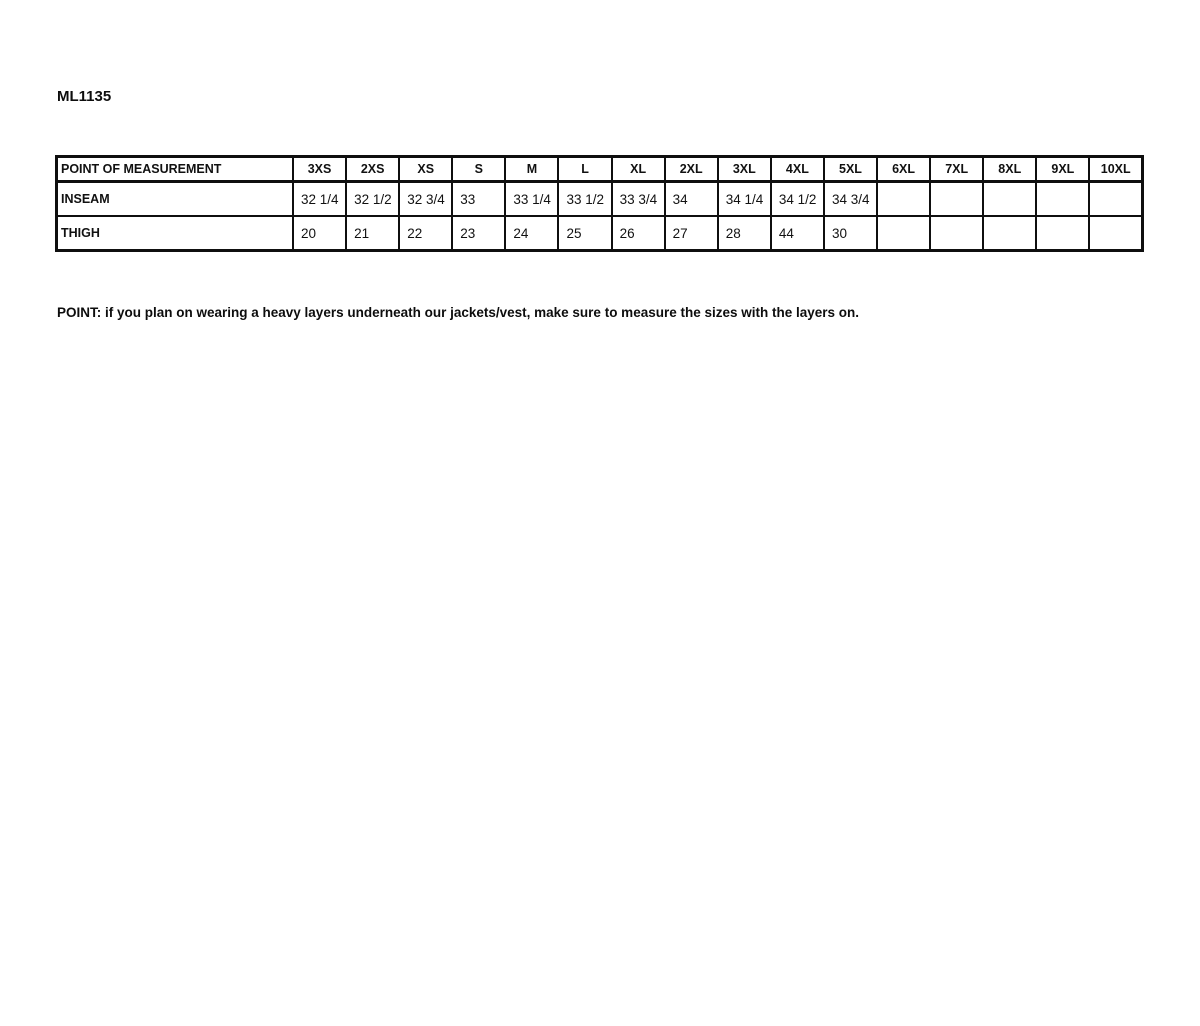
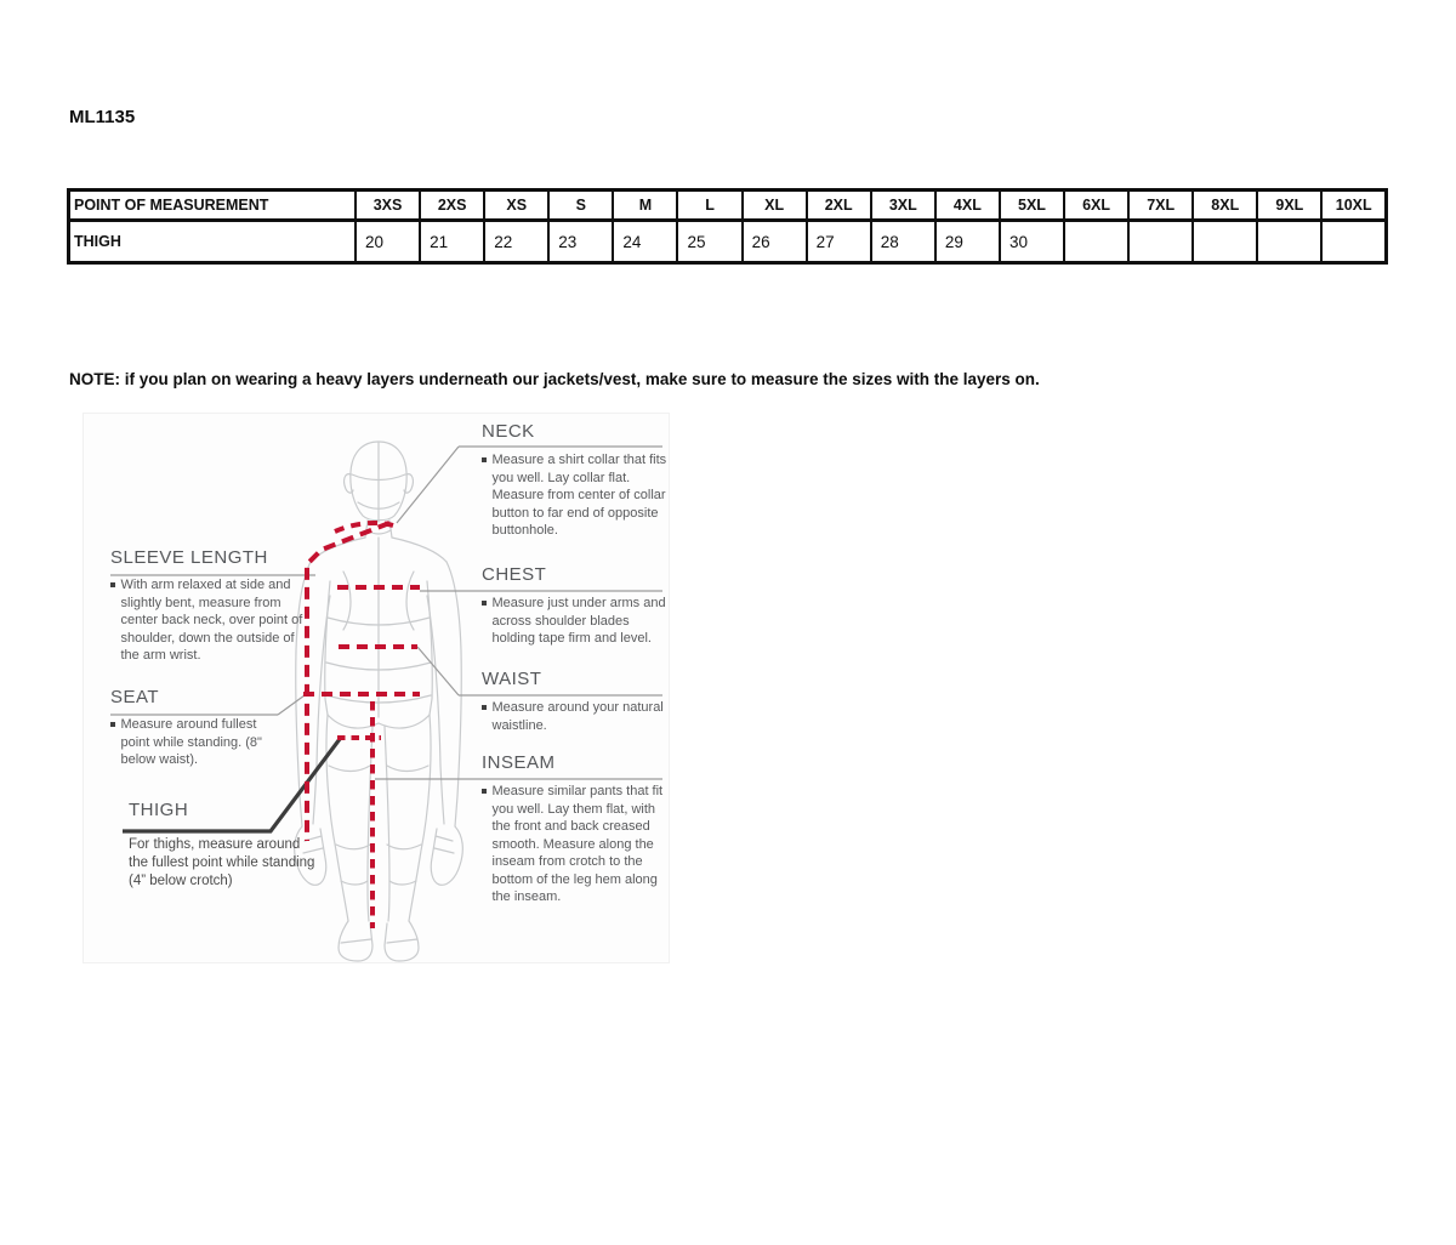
  ML1135
  POINT OF MEASUREMENT	3XS	2XS	XS	S	M	L	XL	2XL	3XL	4XL	5XL	6XL	7XL	8XL	9XL	10XL
- INSEAM	32 1/4	32 1/2	32 3/4	33	33 1/4	33 1/2	33 3/4	34	34 1/4	34 1/2	34 3/4
- THIGH	20	21	22	23	24	25	26	27	28	44	30
+ THIGH	20	21	22	23	24	25	26	27	28	29	30
- POINT: if you plan on wearing a heavy layers underneath our jackets/vest, make sure to measure the sizes with the layers on.
+ NOTE: if you plan on wearing a heavy layers underneath our jackets/vest, make sure to measure the sizes with the layers on.
+ NECK
+ Measure a shirt collar that fits you well. Lay collar flat. Measure from center of collar button to far end of opposite buttonhole.
+ CHEST
+ Measure just under arms and across shoulder blades holding tape firm and level.
+ WAIST
+ Measure around your natural waistline.
+ INSEAM
+ Measure similar pants that fit you well. Lay them flat, with the front and back creased smooth. Measure along the inseam from crotch to the bottom of the leg hem along the inseam.
+ SLEEVE LENGTH
+ With arm relaxed at side and slightly bent, measure from center back neck, over point of shoulder, down the outside of the arm wrist.
+ SEAT
+ Measure around fullest point while standing. (8" below waist).
+ THIGH
+ For thighs, measure around the fullest point while standing (4” below crotch)
